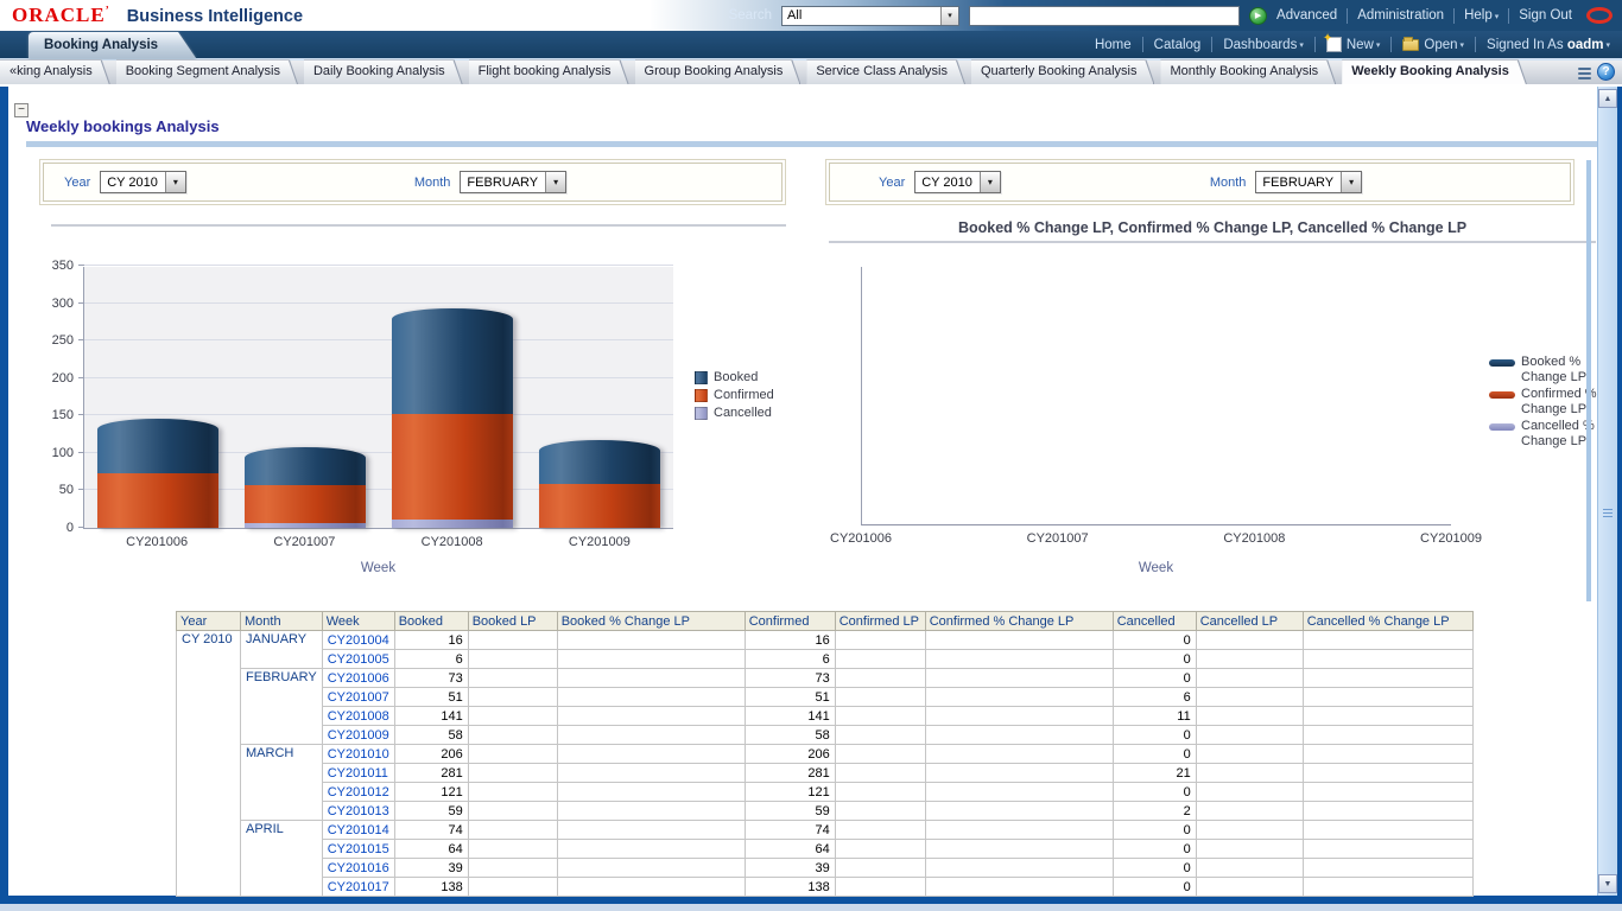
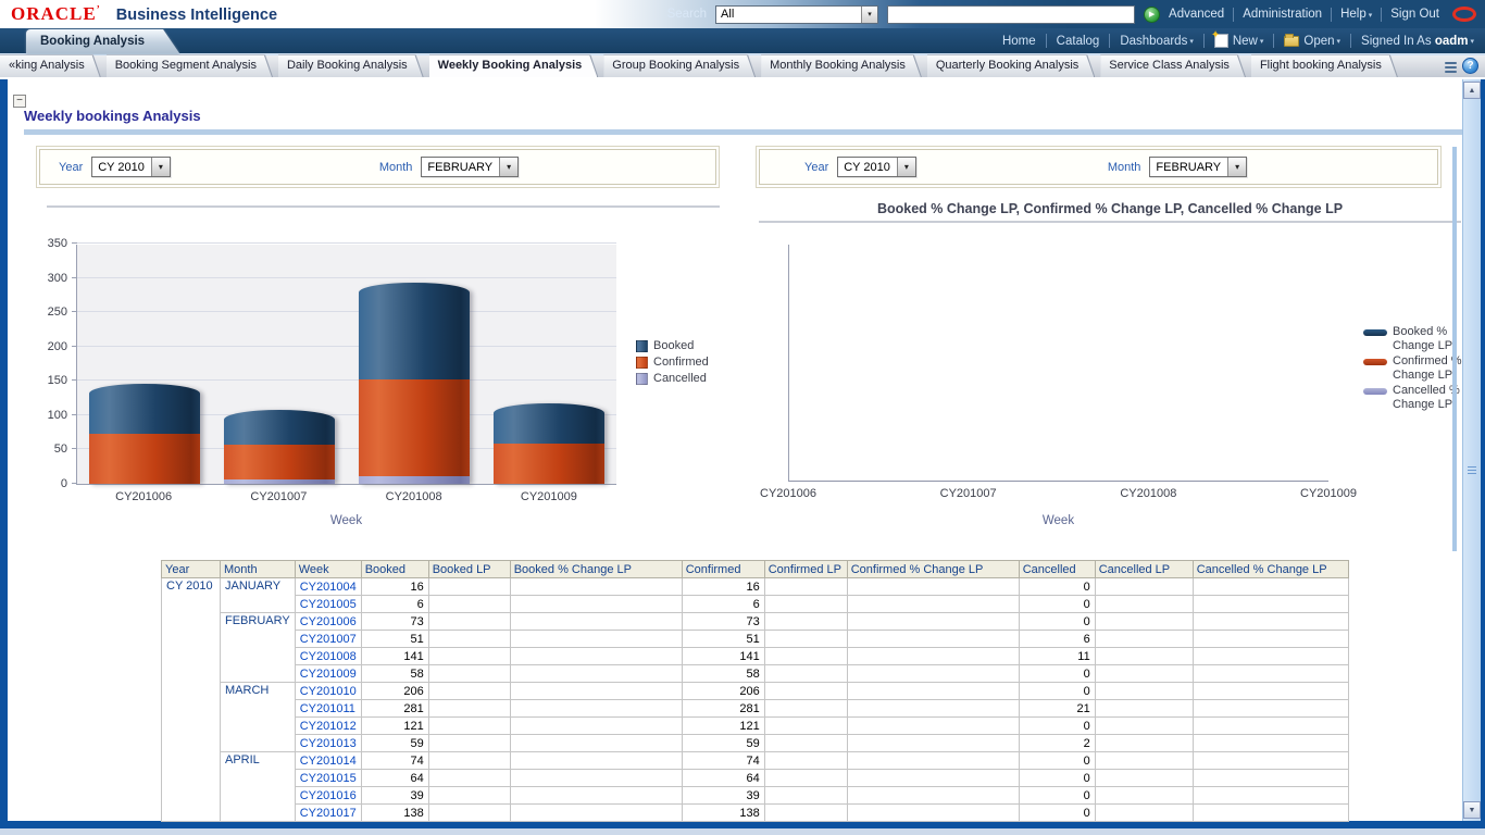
  ORACLE’
  Business Intelligence
  Search
  All
  Advanced
  Administration
  Help
  Sign Out
  Booking Analysis
  Home
  Catalog
  Dashboards
  ✦
  New
  Open
  Signed In As
  oadm
  «king Analysis
  Booking Segment Analysis
  Daily Booking Analysis
- Flight booking Analysis
+ Weekly Booking Analysis
  Group Booking Analysis
- Service Class Analysis
+ Monthly Booking Analysis
  Quarterly Booking Analysis
- Monthly Booking Analysis
+ Service Class Analysis
- Weekly Booking Analysis
+ Flight booking Analysis
  ?
  −
  Weekly bookings Analysis
  Year
  CY 2010
  ▾
  Month
  FEBRUARY
  ▾
  Year
  CY 2010
  ▾
  Month
  FEBRUARY
  ▾
  0
  50
  100
  150
  200
  250
  300
  350
  CY201006
  CY201007
  CY201008
  CY201009
  Week
  Booked
  Confirmed
  Cancelled
  Booked % Change LP, Confirmed % Change LP, Cancelled % Change LP
  CY201006
  CY201007
  CY201008
  CY201009
  Week
  Booked % Change LP
  Confirmed % Change LP
  Cancelled % Change LP
  Year	Month	Week	Booked	Booked LP	Booked % Change LP	Confirmed	Confirmed LP	Confirmed % Change LP	Cancelled	Cancelled LP	Cancelled % Change LP
  CY 2010	JANUARY	CY201004	16			16			0
  CY201005	6			6			0
  FEBRUARY	CY201006	73			73			0
  CY201007	51			51			6
  CY201008	141			141			11
  CY201009	58			58			0
  MARCH	CY201010	206			206			0
  CY201011	281			281			21
  CY201012	121			121			0
  CY201013	59			59			2
  APRIL	CY201014	74			74			0
  CY201015	64			64			0
  CY201016	39			39			0
  CY201017	138			138			0
